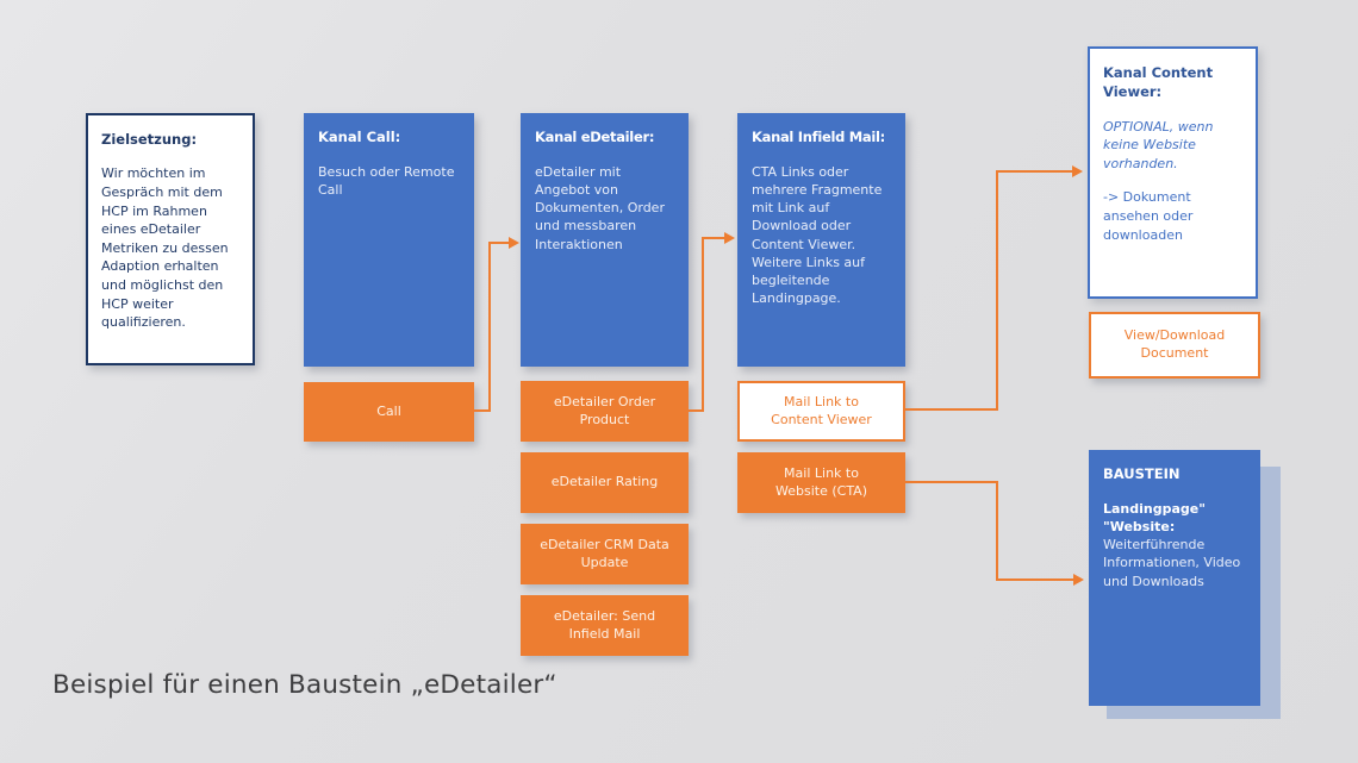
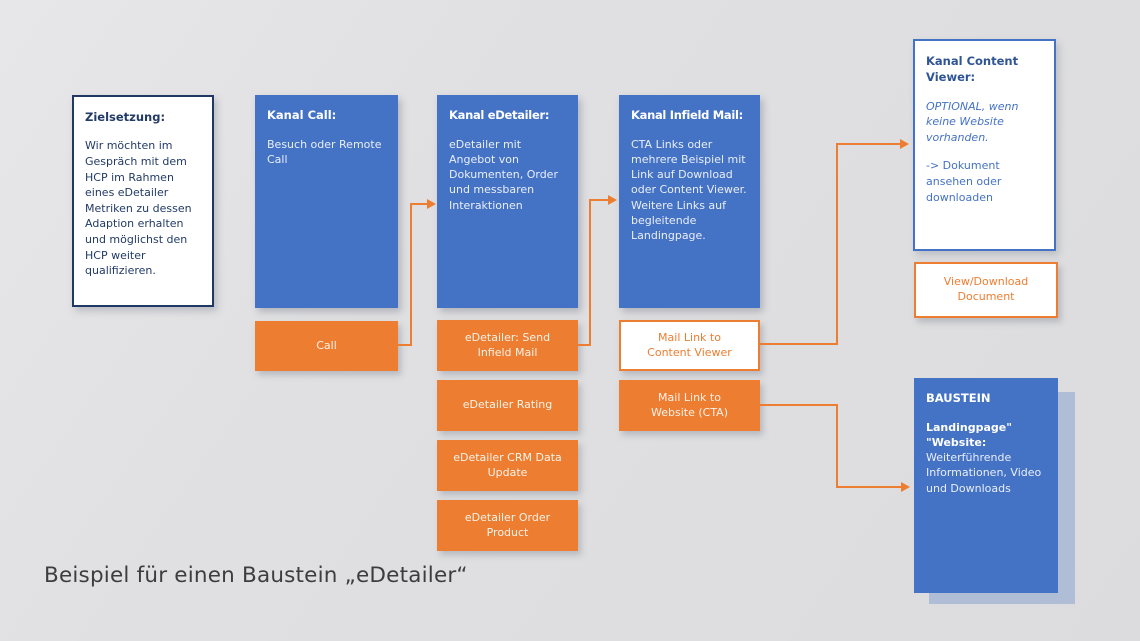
  Zielsetzung:
  Wir möchten im Gespräch mit dem HCP im Rahmen eines eDetailer Metriken zu dessen Adaption erhalten und möglichst den HCP weiter qualifizieren.
  Kanal Call:
  Besuch oder Remote Call
  Call
  Kanal eDetailer:
  eDetailer mit Angebot von Dokumenten, Order und messbaren Interaktionen
- eDetailer Order Product
+ eDetailer: Send Infield Mail
  eDetailer Rating
  eDetailer CRM Data Update
- eDetailer: Send Infield Mail
+ eDetailer Order Product
  Kanal Infield Mail:
- CTA Links oder mehrere Fragmente mit Link auf Download oder Content Viewer. Weitere Links auf begleitende Landingpage.
+ CTA Links oder mehrere Beispiel mit Link auf Download oder Content Viewer. Weitere Links auf begleitende Landingpage.
  Mail Link to Content Viewer
  Mail Link to Website (CTA)
  Kanal Content Viewer:
  OPTIONAL, wenn keine Website vorhanden.
  -> Dokument ansehen oder downloaden
  View/Download Document
  BAUSTEIN
  Landingpage"
  "Website:
  Weiterführende Informationen, Video und Downloads
  Beispiel für einen Baustein „eDetailer“
